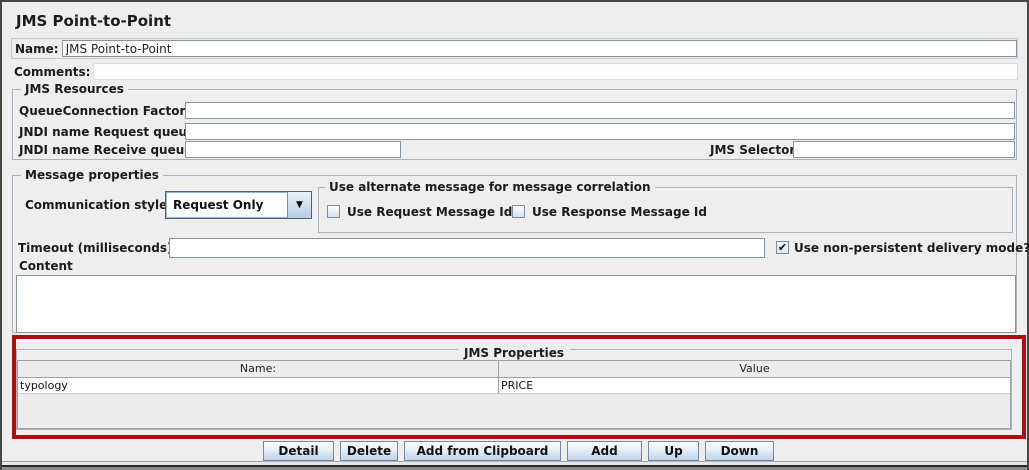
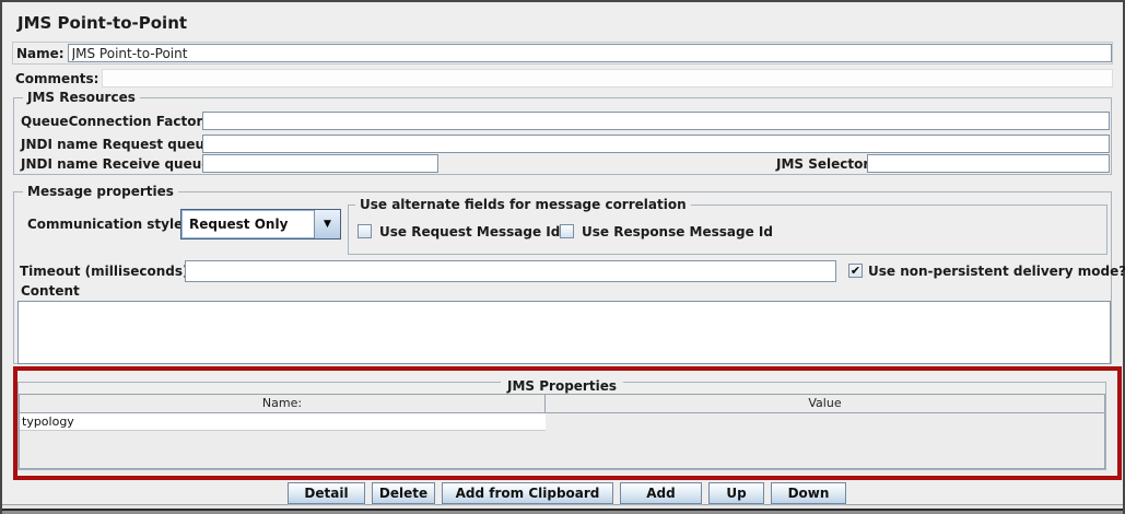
  JMS Point-to-Point
  Name:
  JMS Point-to-Point
  Comments:
  JMS Resources
  QueueConnection Factor
  JNDI name Request queu
  JNDI name Receive queu
  JMS Selecto
  Message properties
  Communication style
  Request Only
  ▼
- Use alternate message for message correlation
+ Use alternate fields for message correlation
  Use Request Message Id
  Use Response Message Id
  Timeout (milliseconds
  ✔
  Use non-persistent delivery mode?
  Content
  JMS Properties
  Name:
  Value
  typology
- PRICE
  Detail
  Delete
  Add from Clipboard
  Add
  Up
  Down
